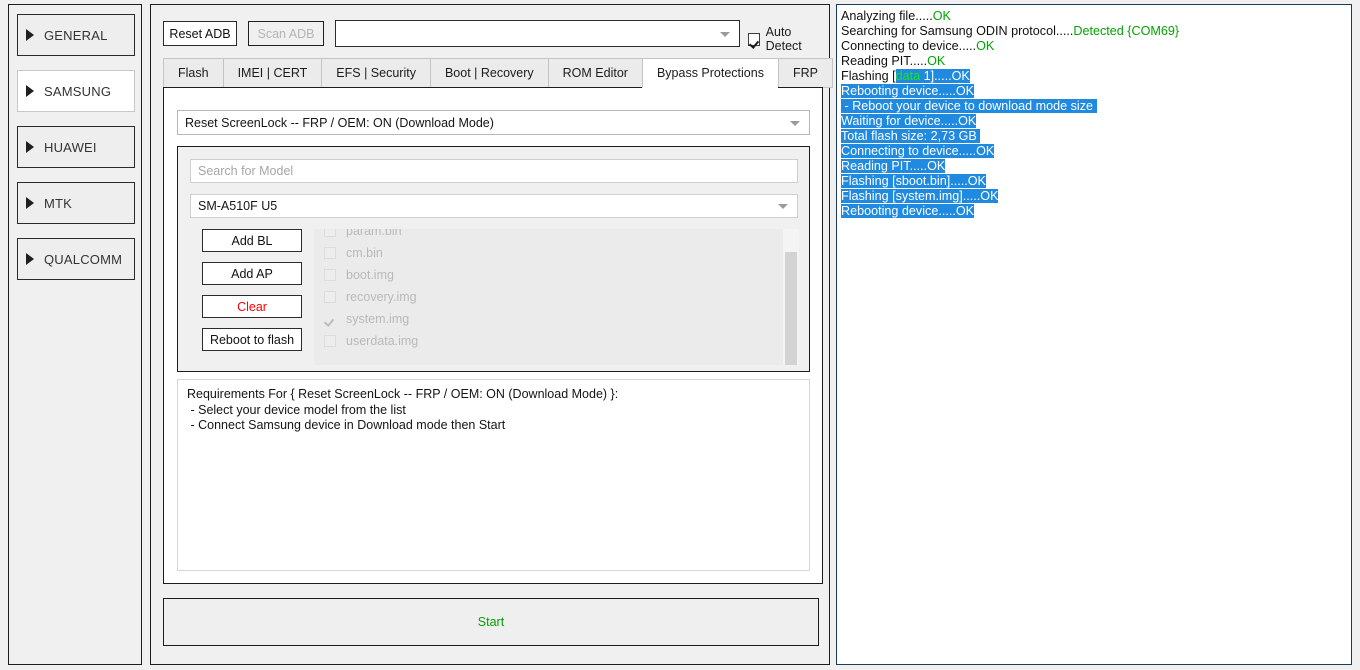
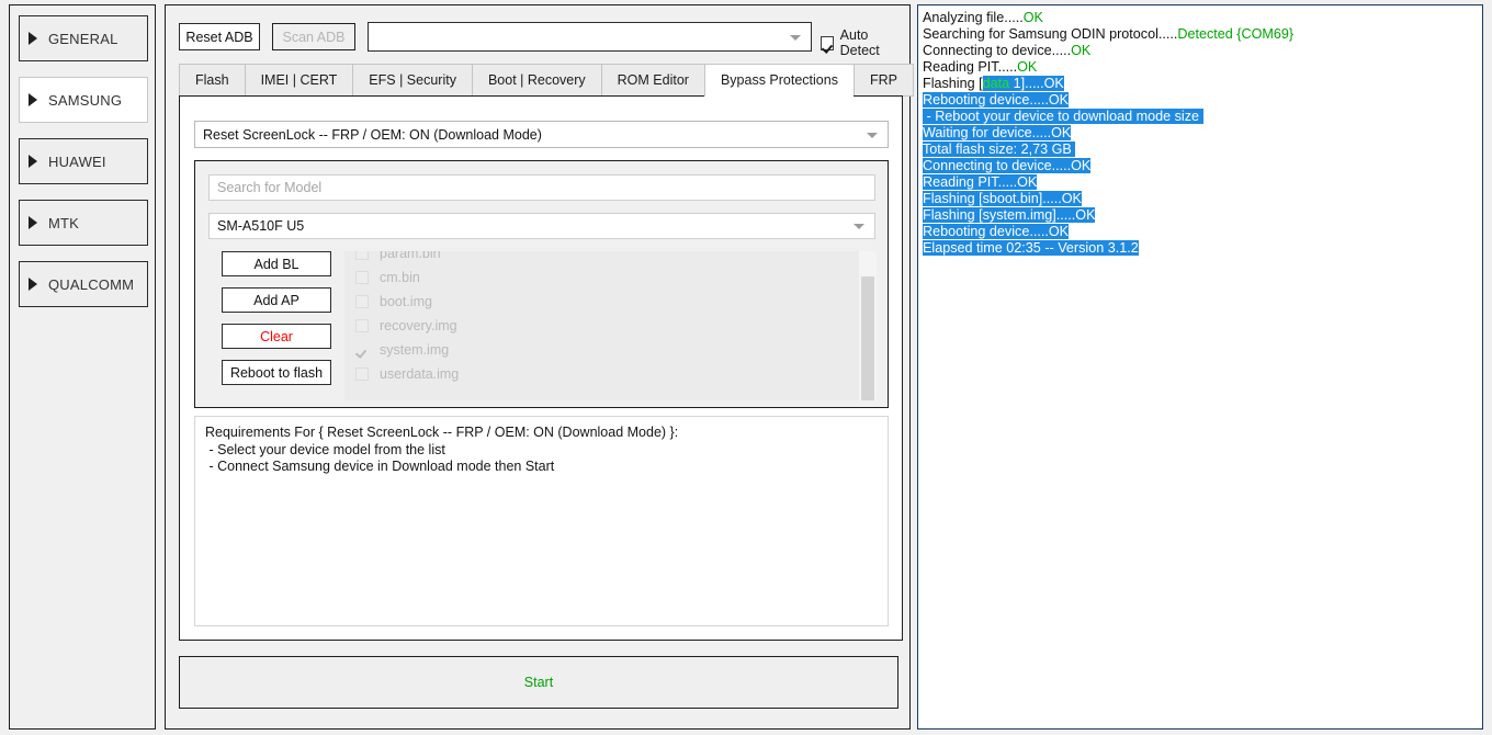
  GENERAL
  SAMSUNG
  HUAWEI
  MTK
  QUALCOMM
  Reset ADB
  Scan ADB
  Auto Detect
  Flash
  IMEI | CERT
  EFS | Security
  Boot | Recovery
  ROM Editor
  Bypass Protections
  FRP
  Reset ScreenLock -- FRP / OEM: ON (Download Mode)
  Search for Model
  SM-A510F U5
  Add BL
  Add AP
  Clear
  Reboot to flash
  param.bin
  cm.bin
  boot.img
  recovery.img
  system.img
  userdata.img
  Requirements For { Reset ScreenLock -- FRP / OEM: ON (Download Mode) }:
  - Select your device model from the list
  - Connect Samsung device in Download mode then Start
  Start
  Analyzing file.....OK
  Searching for Samsung ODIN protocol.....Detected {COM69}
  Connecting to device.....OK
  Reading PIT.....OK
  Flashing [data 1].....OK
  Rebooting device.....OK
  - Reboot your device to download mode size
  Waiting for device.....OK
  Total flash size: 2,73 GB
  Connecting to device.....OK
  Reading PIT.....OK
  Flashing [sboot.bin].....OK
  Flashing [system.img].....OK
  Rebooting device.....OK
+ Elapsed time 02:35 -- Version 3.1.2
